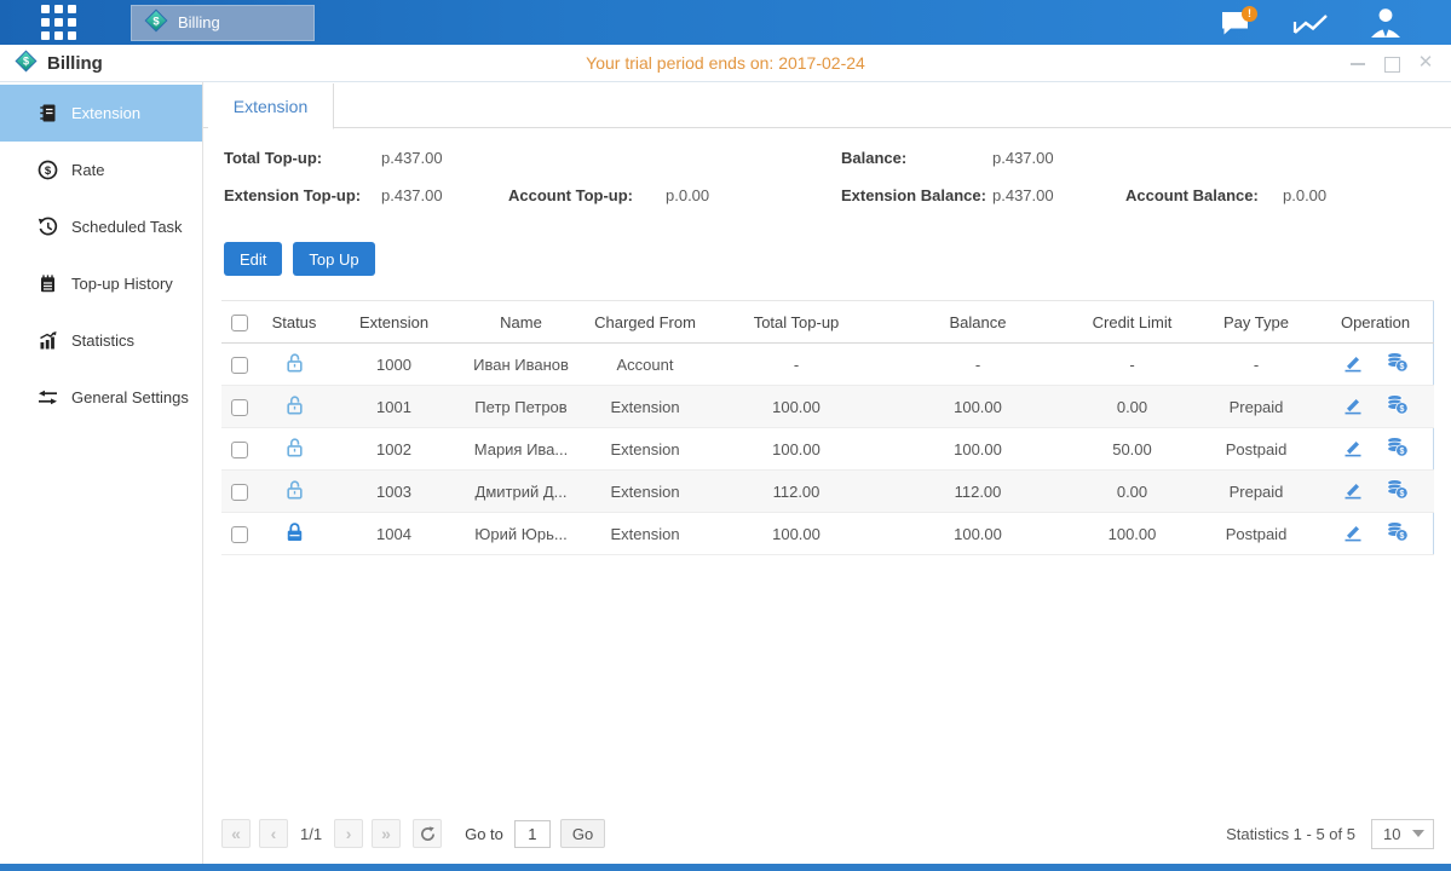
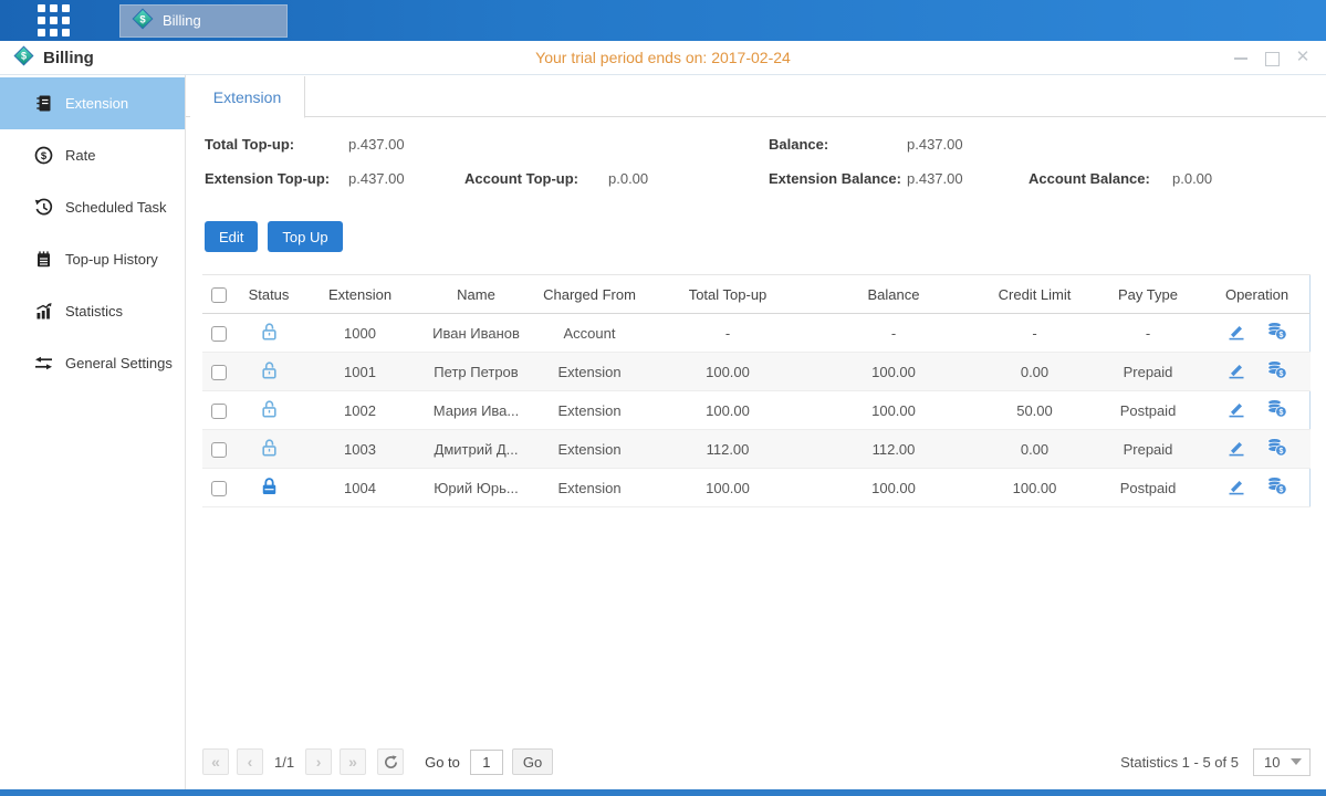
  $
  Billing
- !
  $
  Billing
  Your trial period ends on: 2017-02-24
  ✕
  Extension
  $
  Rate
  Scheduled Task
  Top-up History
  Statistics
  General Settings
  Extension
  Total Top-up:
  p.437.00
  Balance:
  p.437.00
  Extension Top-up:
  p.437.00
  Account Top-up:
  p.0.00
  Extension Balance:
  p.437.00
  Account Balance:
  p.0.00
  Edit
  Top Up
  	Status	Extension	Name	Charged From	Total Top-up	Balance	Credit Limit	Pay Type	Operation
  		1000	Иван Иванов	Account	-	-	-	-
  		1001	Петр Петров	Extension	100.00	100.00	0.00	Prepaid
  		1002	Мария Ива...	Extension	100.00	100.00	50.00	Postpaid
  		1003	Дмитрий Д...	Extension	112.00	112.00	0.00	Prepaid
  		1004	Юрий Юрь...	Extension	100.00	100.00	100.00	Postpaid
  «
  ‹
  1/1
  ›
  »
  Go to
  1
  Go
  Statistics 1 - 5 of 5
  10
